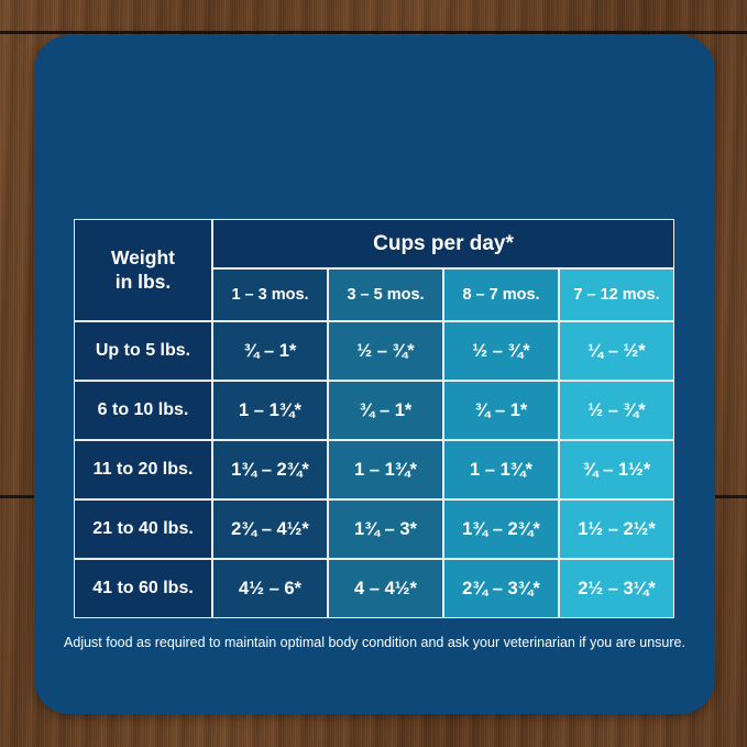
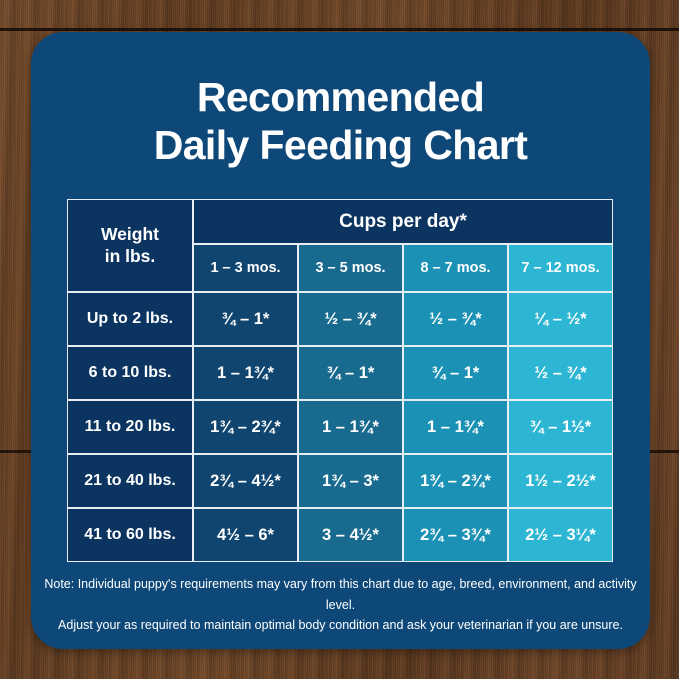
+ Recommended
+ Daily Feeding Chart
  Weight in lbs.	Cups per day*
  1 – 3 mos.	3 – 5 mos.	8 – 7 mos.	7 – 12 mos.
- Up to 5 lbs.	¾ – 1*	½ – ¾*	½ – ¾*	¼ – ½*
+ Up to 2 lbs.	¾ – 1*	½ – ¾*	½ – ¾*	¼ – ½*
  6 to 10 lbs.	1 – 1¾*	¾ – 1*	¾ – 1*	½ – ¾*
  11 to 20 lbs.	1¾ – 2¾*	1 – 1¾*	1 – 1¾*	¾ – 1½*
  21 to 40 lbs.	2¾ – 4½*	1¾ – 3*	1¾ – 2¾*	1½ – 2½*
- 41 to 60 lbs.	4½ – 6*	4 – 4½*	2¾ – 3¾*	2½ – 3¼*
+ 41 to 60 lbs.	4½ – 6*	3 – 4½*	2¾ – 3¾*	2½ – 3¼*
+ Note: Individual puppy's requirements may vary from this chart due to age, breed, environment, and activity level.
- Adjust food as required to maintain optimal body condition and ask your veterinarian if you are unsure.
+ Adjust your as required to maintain optimal body condition and ask your veterinarian if you are unsure.
